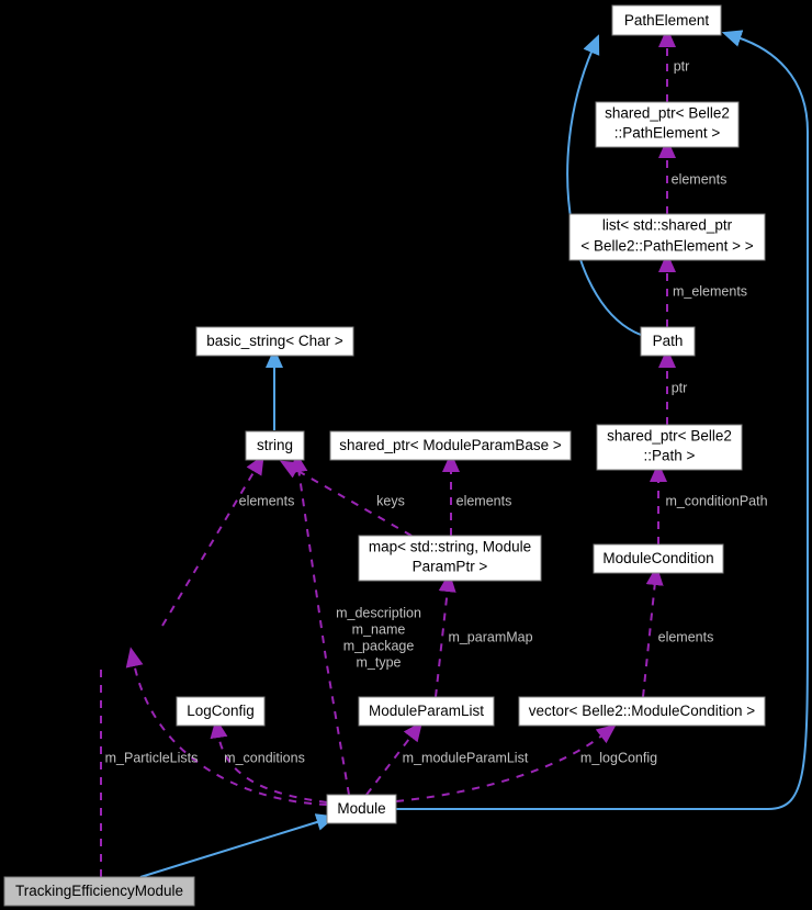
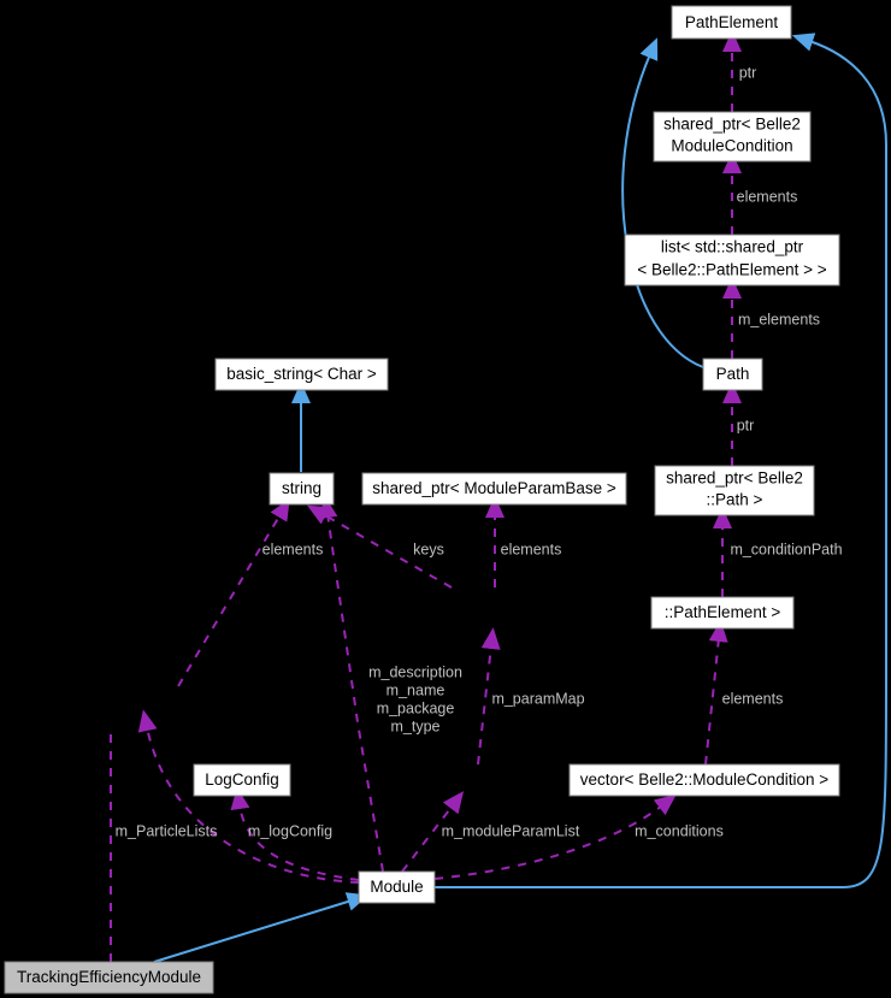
  ptr
  elements
  m_elements
  ptr
  m_conditionPath
  elements
  elements
  keys
  elements
  m_paramMap
  m_ParticleLists
- m_conditions
+ m_logConfig
  m_moduleParamList
- m_logConfig
+ m_conditions
  m_description
  m_name
  m_package
  m_type
  PathElement
  shared_ptr< Belle2
- ::PathElement >
+ ModuleCondition
  list< std::shared_ptr
  < Belle2::PathElement > >
  Path
  shared_ptr< Belle2
  ::Path >
- ModuleCondition
+ ::PathElement >
  vector< Belle2::ModuleCondition >
  basic_string< Char >
  string
  shared_ptr< ModuleParamBase >
- map< std::string, Module
- ParamPtr >
  LogConfig
- ModuleParamList
  Module
  TrackingEfficiencyModule
